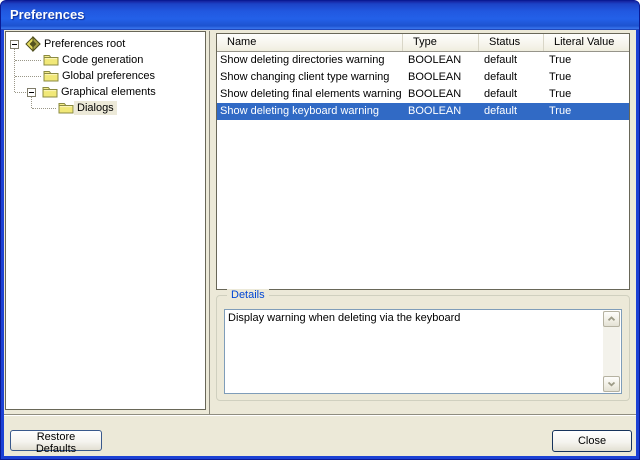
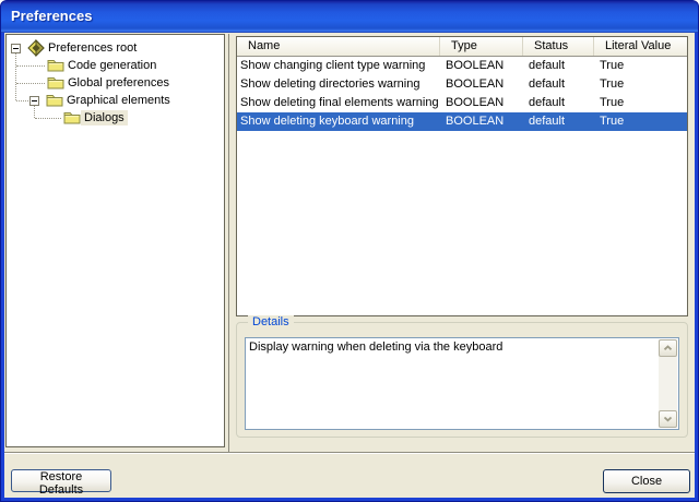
  Preferences
  Preferences root
  Code generation
  Global preferences
  Graphical elements
  Dialogs
  Name
  Type
  Status
  Literal Value
- Show deleting directories warning
+ Show changing client type warning
  BOOLEAN
  default
  True
- Show changing client type warning
+ Show deleting directories warning
  BOOLEAN
  default
  True
  Show deleting final elements warning
  BOOLEAN
  default
  True
  Show deleting keyboard warning
  BOOLEAN
  default
  True
  Details
  Display warning when deleting via the keyboard
  Restore Defaults
  Close
